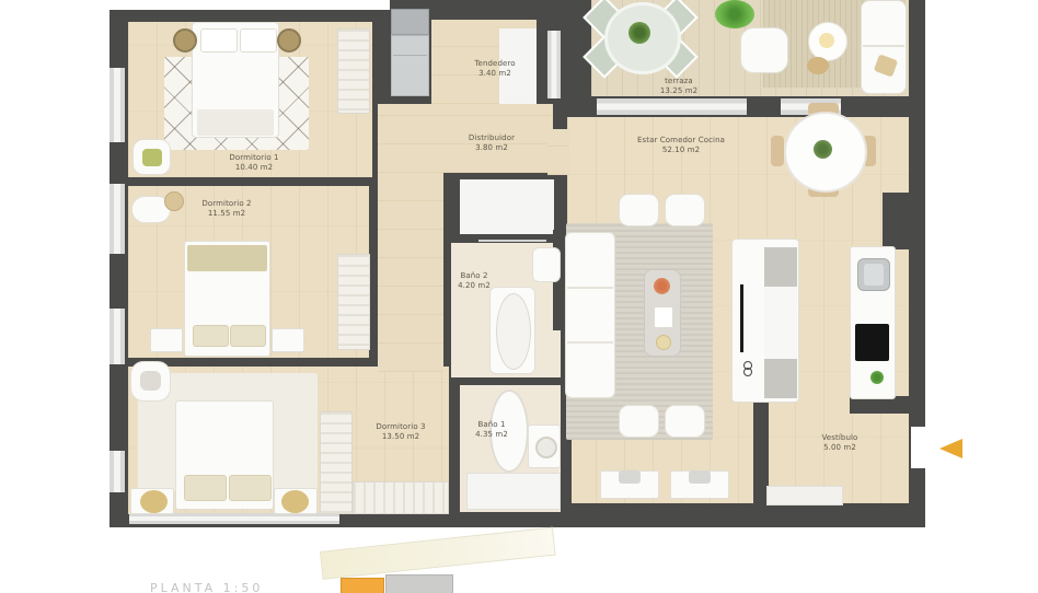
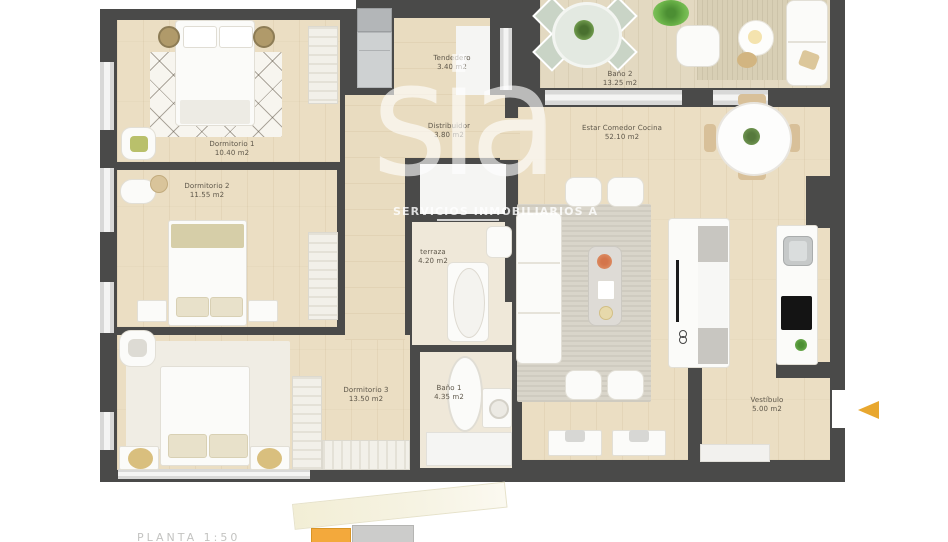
  Dormitorio 1
  10.40 m2
  Dormitorio 2
  11.55 m2
  Dormitorio 3
  13.50 m2
  Tendedero
  3.40 m2
  Distribuidor
  3.80 m2
- Baño 2
+ terraza
  4.20 m2
  Baño 1
  4.35 m2
- terraza
+ Baño 2
  13.25 m2
  Estar Comedor Cocina
  52.10 m2
  Vestíbulo
  5.00 m2
+ sia
+ SERVICIOS INMOBILIARIOS A
  PLANTA 1:50
